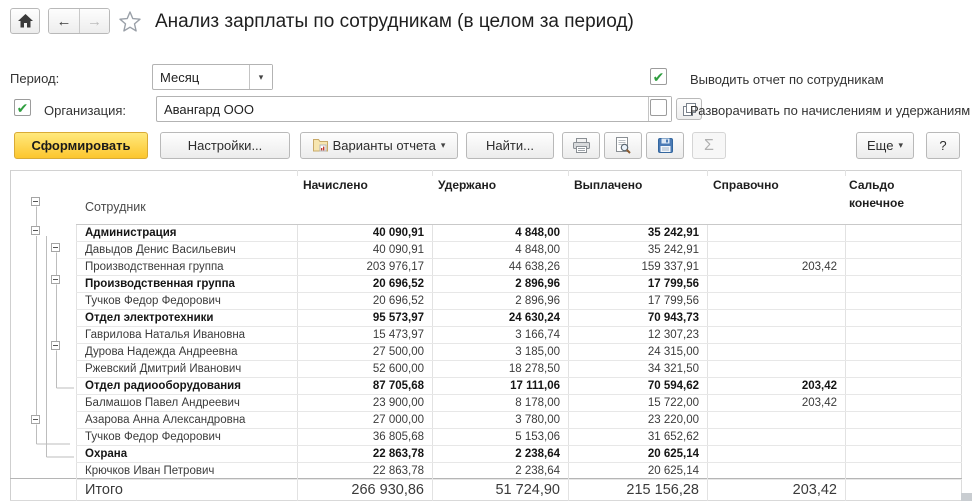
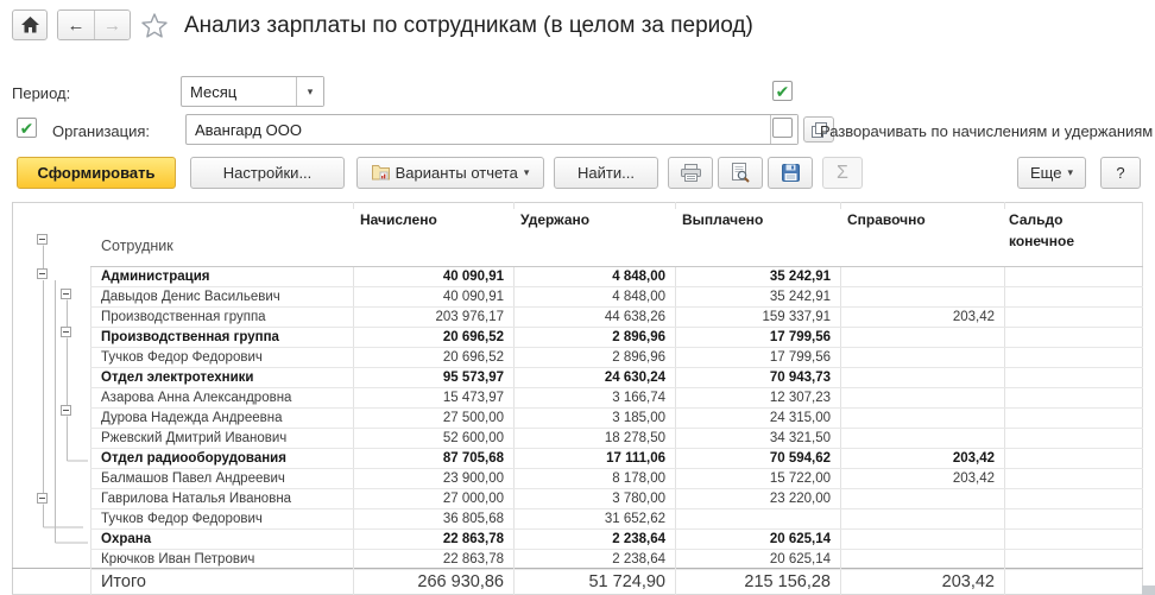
  ←
  →
  Анализ зарплаты по сотрудникам (в целом за период)
  Период:
  Месяц
  ▾
  ✔
- Выводить отчет по сотрудникам
  ✔
  Организация:
  Авангард ООО
  Разворачивать по начислениям и удержаниям
  Сформировать
  Настройки...
  Варианты отчета
  ▾
  Найти...
  Σ
  Еще
  ▾
  ?
  Начислено
  Удержано
  Выплачено
  Справочно
  Сальдо
  конечное
  Сотрудник
  Администрация
  40 090,91
  4 848,00
  35 242,91
  Давыдов Денис Васильевич
  40 090,91
  4 848,00
  35 242,91
  Производственная группа
  203 976,17
  44 638,26
  159 337,91
  203,42
  Производственная группа
  20 696,52
  2 896,96
  17 799,56
  Тучков Федор Федорович
  20 696,52
  2 896,96
  17 799,56
  Отдел электротехники
  95 573,97
  24 630,24
  70 943,73
- Гаврилова Наталья Ивановна
+ Азарова Анна Александровна
  15 473,97
  3 166,74
  12 307,23
  Дурова Надежда Андреевна
  27 500,00
  3 185,00
  24 315,00
  Ржевский Дмитрий Иванович
  52 600,00
  18 278,50
  34 321,50
  Отдел радиооборудования
  87 705,68
  17 111,06
  70 594,62
  203,42
  Балмашов Павел Андреевич
  23 900,00
  8 178,00
  15 722,00
  203,42
- Азарова Анна Александровна
+ Гаврилова Наталья Ивановна
  27 000,00
  3 780,00
  23 220,00
  Тучков Федор Федорович
  36 805,68
- 5 153,06
  31 652,62
  Охрана
  22 863,78
  2 238,64
  20 625,14
  Крючков Иван Петрович
  22 863,78
  2 238,64
  20 625,14
  Итого
  266 930,86
  51 724,90
  215 156,28
  203,42
